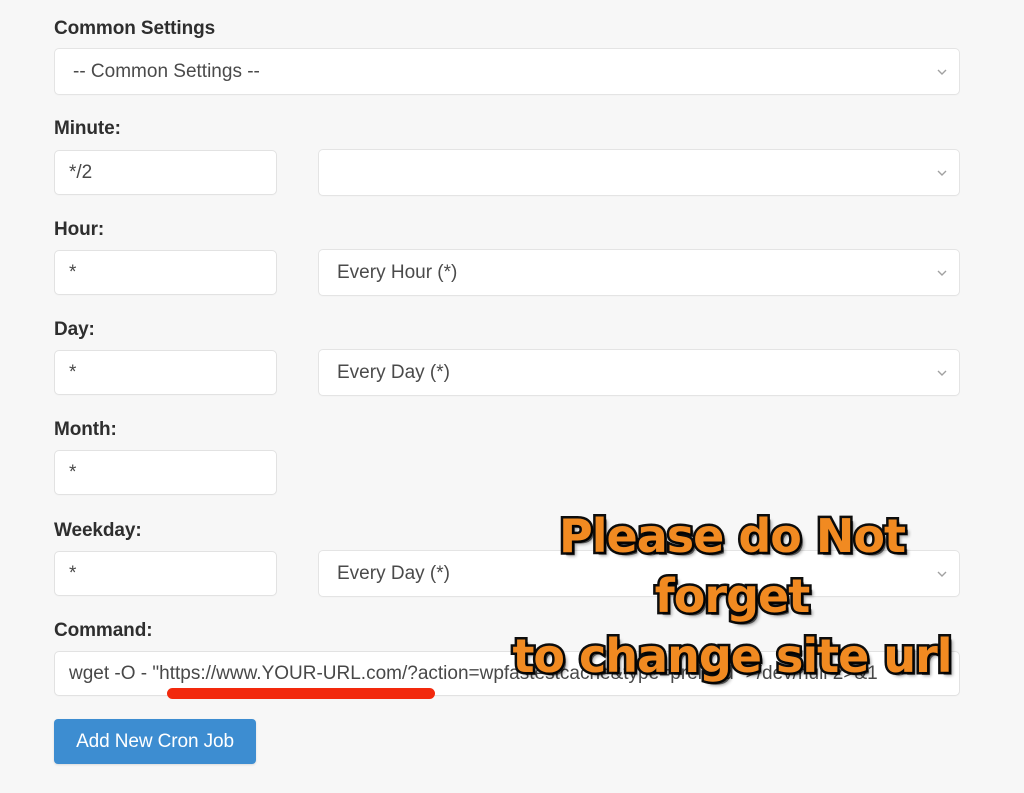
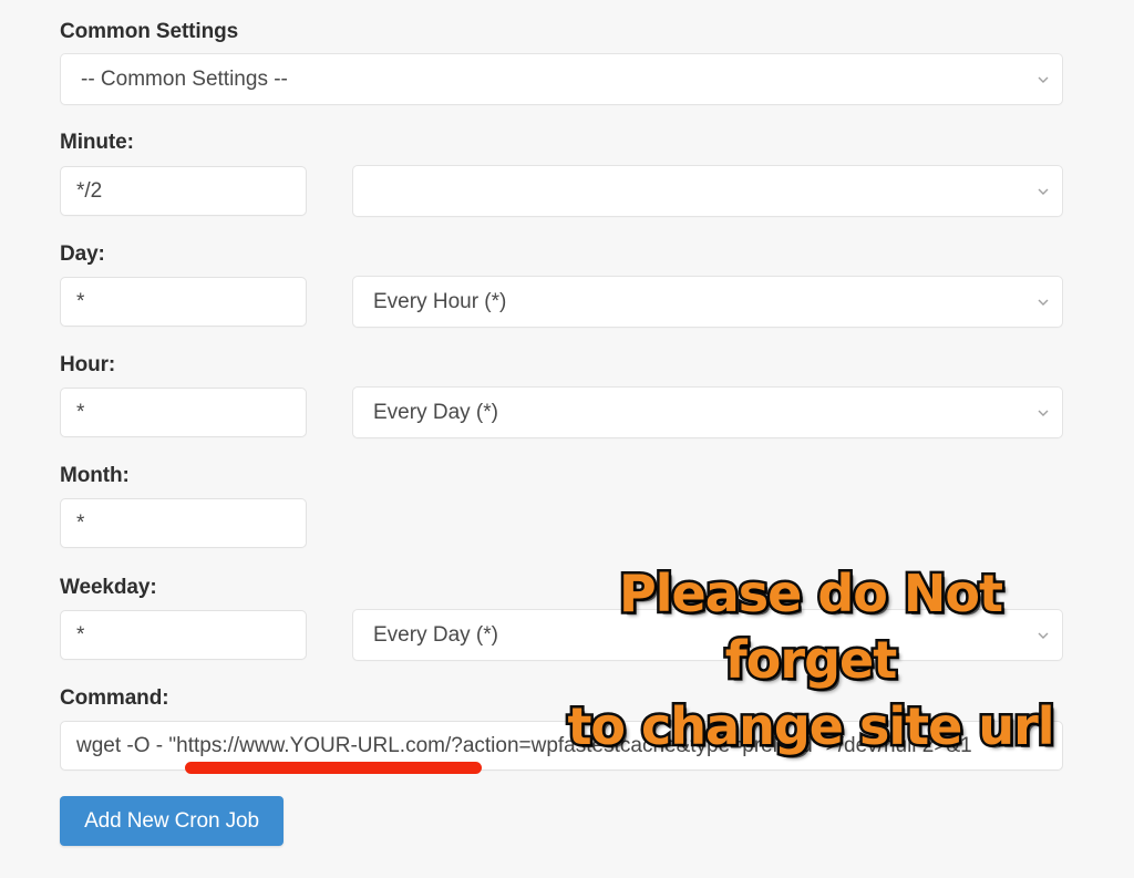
  Common Settings
  -- Common Settings --
  Minute:
  */2
- Hour:
+ Day:
  *
  Every Hour (*)
- Day:
+ Hour:
  *
  Every Day (*)
  Month:
  *
  Weekday:
  *
  Every Day (*)
  Command:
  wget -O - "https://www.YOUR-URL.com/?action=wpfastestcache&type=preload" >/dev/null 2>&1
  Add New Cron Job
  Please do Not forget
  to change site url
